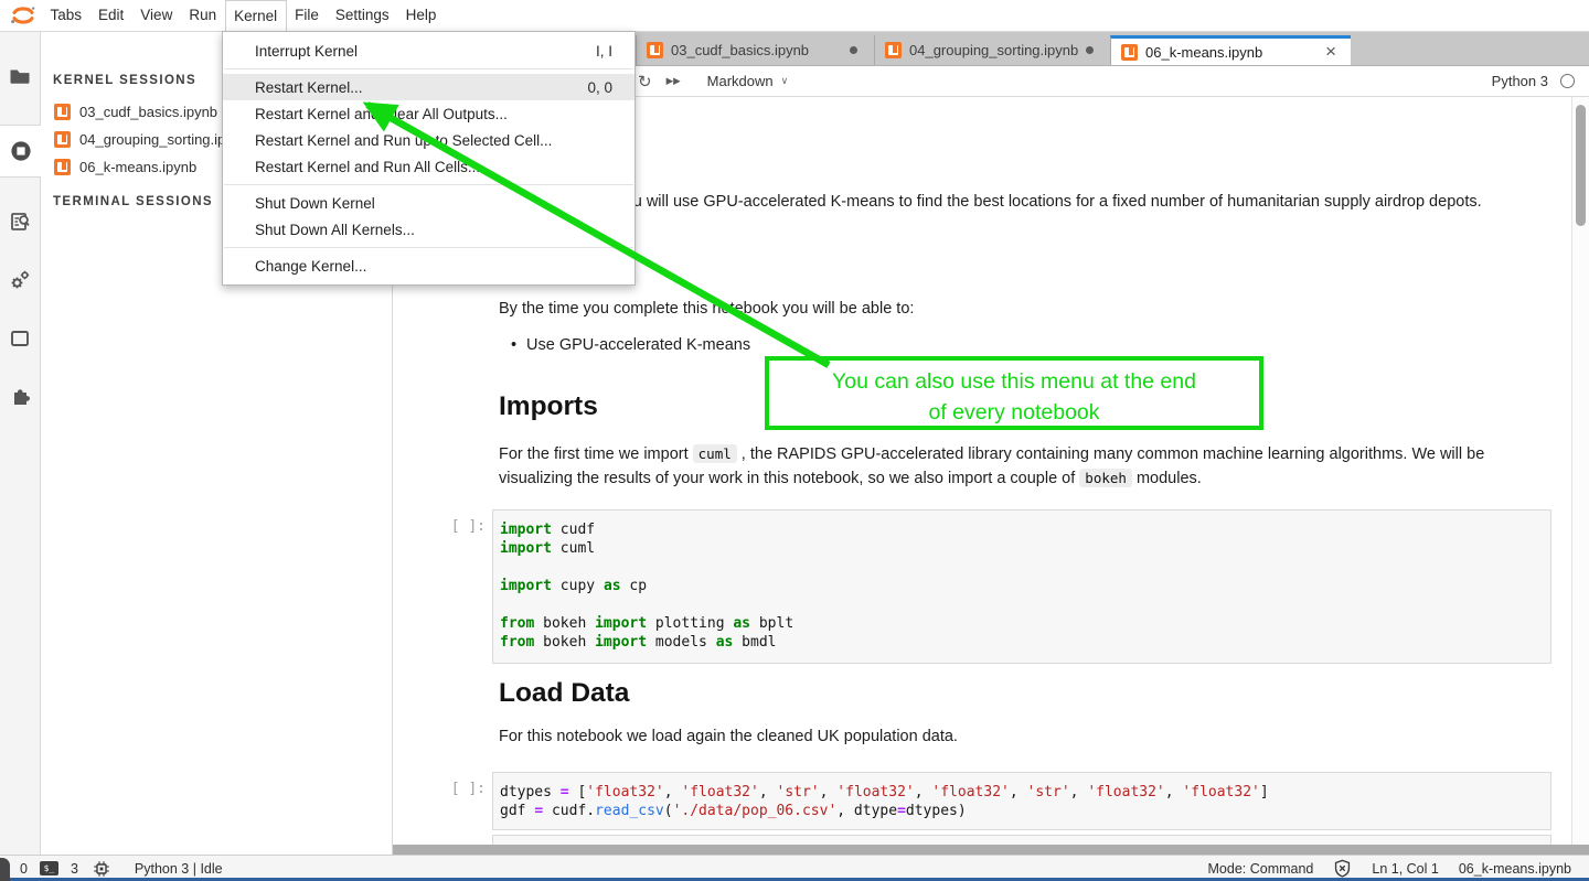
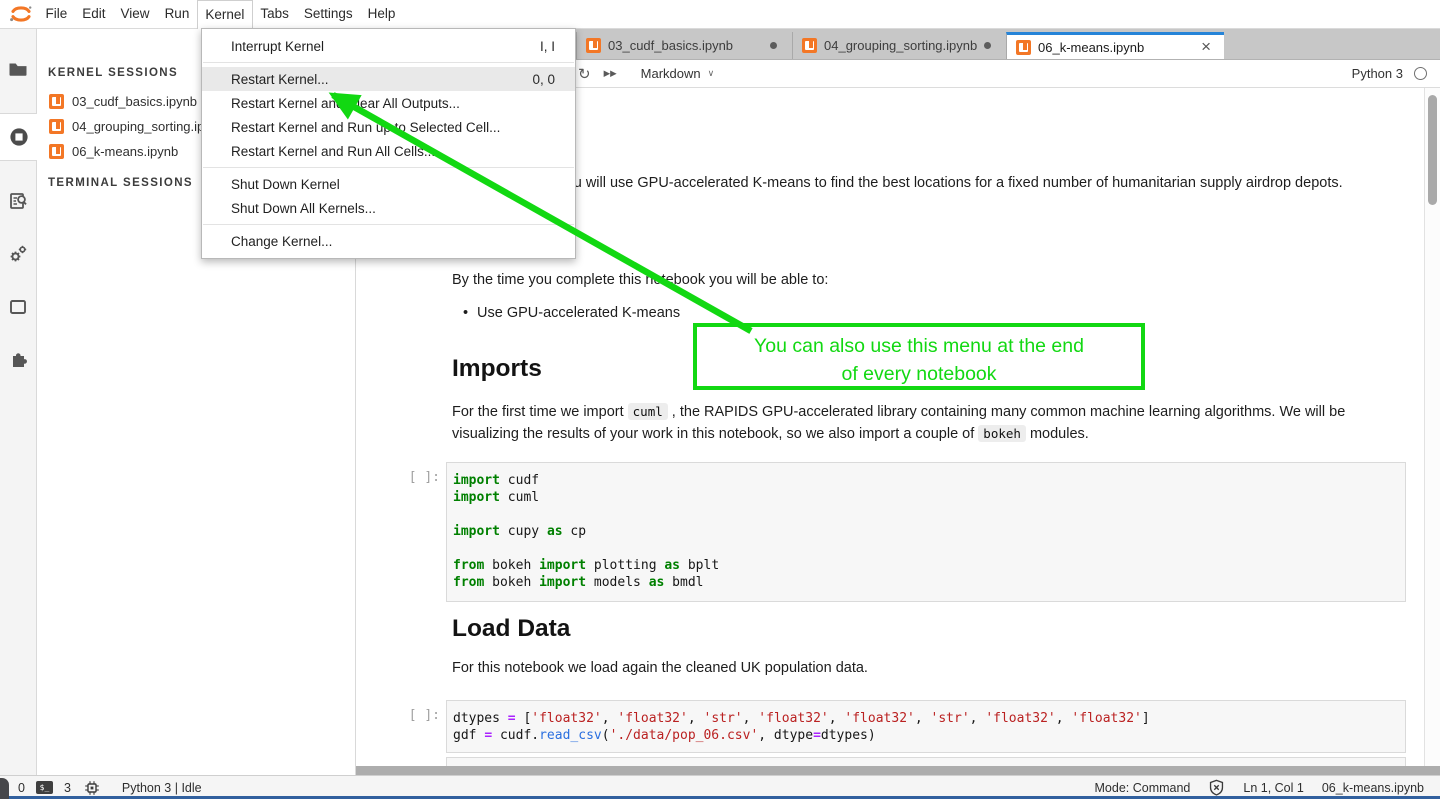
- Tabs
+ File
  Edit
  View
  Run
  Kernel
- File
+ Tabs
  Settings
  Help
  KERNEL SESSIONS
  03_cudf_basics.ipynb
  04_grouping_sorting.i
  06_k-means.ipynb
  TERMINAL SESSIONS
  03_cudf_basics.ipynb
  04_grouping_sorting.ipynb
  06_k-means.ipynb
  ×
  ↻
  ▶▶
  Markdown
  ∨
  Python 3
  u will use GPU-accelerated K-means to find the best locations for a fixed number of humanitarian supply airdrop depots.
  By the time you complete this nebook you will be able to:
  •
  Use GPU-accelerated K-means
  Imports
  For the first time we import cuml , the RAPIDS GPU-accelerated library containing many common machine learning algorithms. We will be visualizing the results of your work in this notebook, so we also import a couple of bokeh modules.
  [ ]:
  import cudf
  import cuml
  import cupy as cp
  from bokeh import plotting as bplt
  from bokeh import models as bmdl
  Load Data
  For this notebook we load again the cleaned UK population data.
  [ ]:
  dtypes = ['float32', 'float32', 'str', 'float32', 'float32', 'str', 'float32', 'float32']
  gdf = cudf.read_csv('./data/pop_06.csv', dtype=dtypes)
  Interrupt Kernel
  I, I
  Restart Kernel...
  0, 0
  Restart Kernel andlear All Outputs...
  Restart Kernel and Run u to Selected Cell...
  Restart Kernel and Run All Cells
  Shut Down Kernel
  Shut Down All Kernels...
  Change Kernel...
  You can also use this menu at the end
  of every notebook
  0
  $_
  3
  Python 3 | Idle
  Mode: Command
  Ln 1, Col 1
  06_k-means.ipynb
